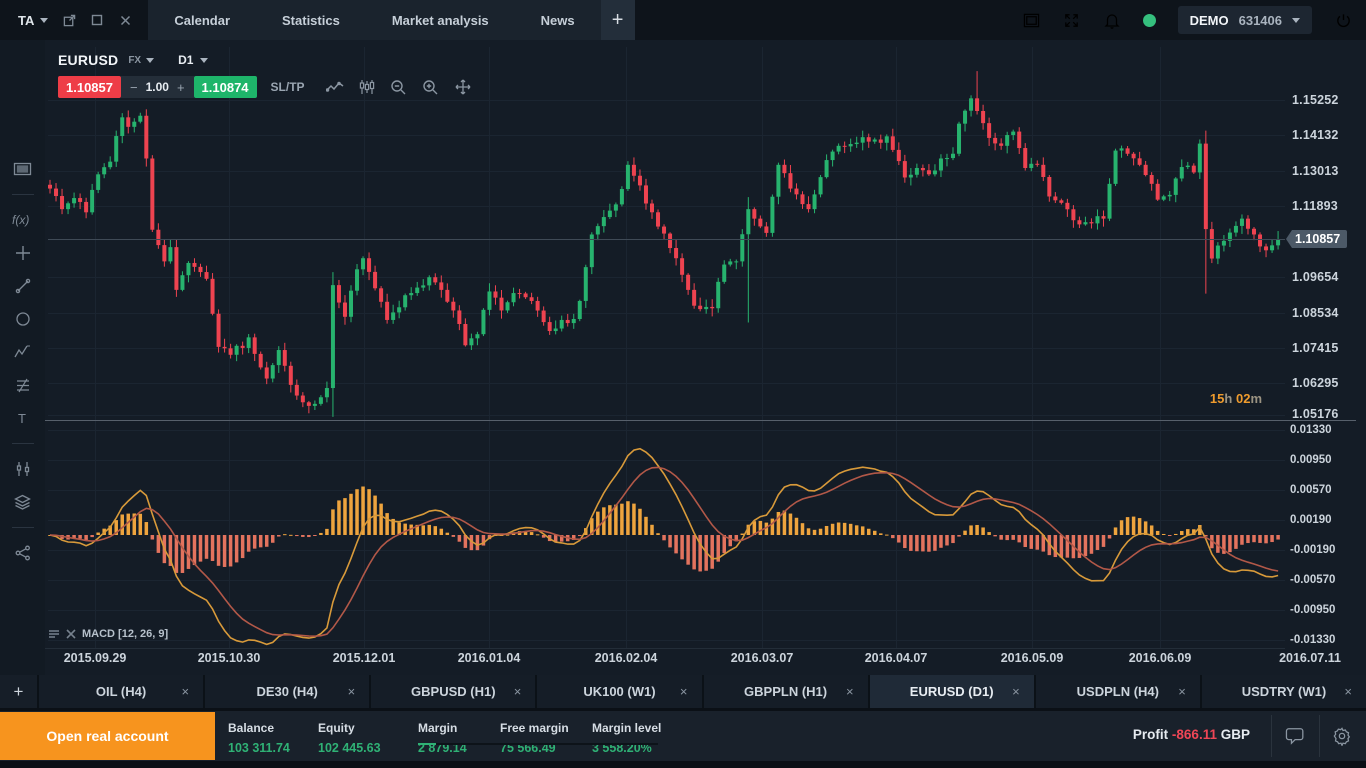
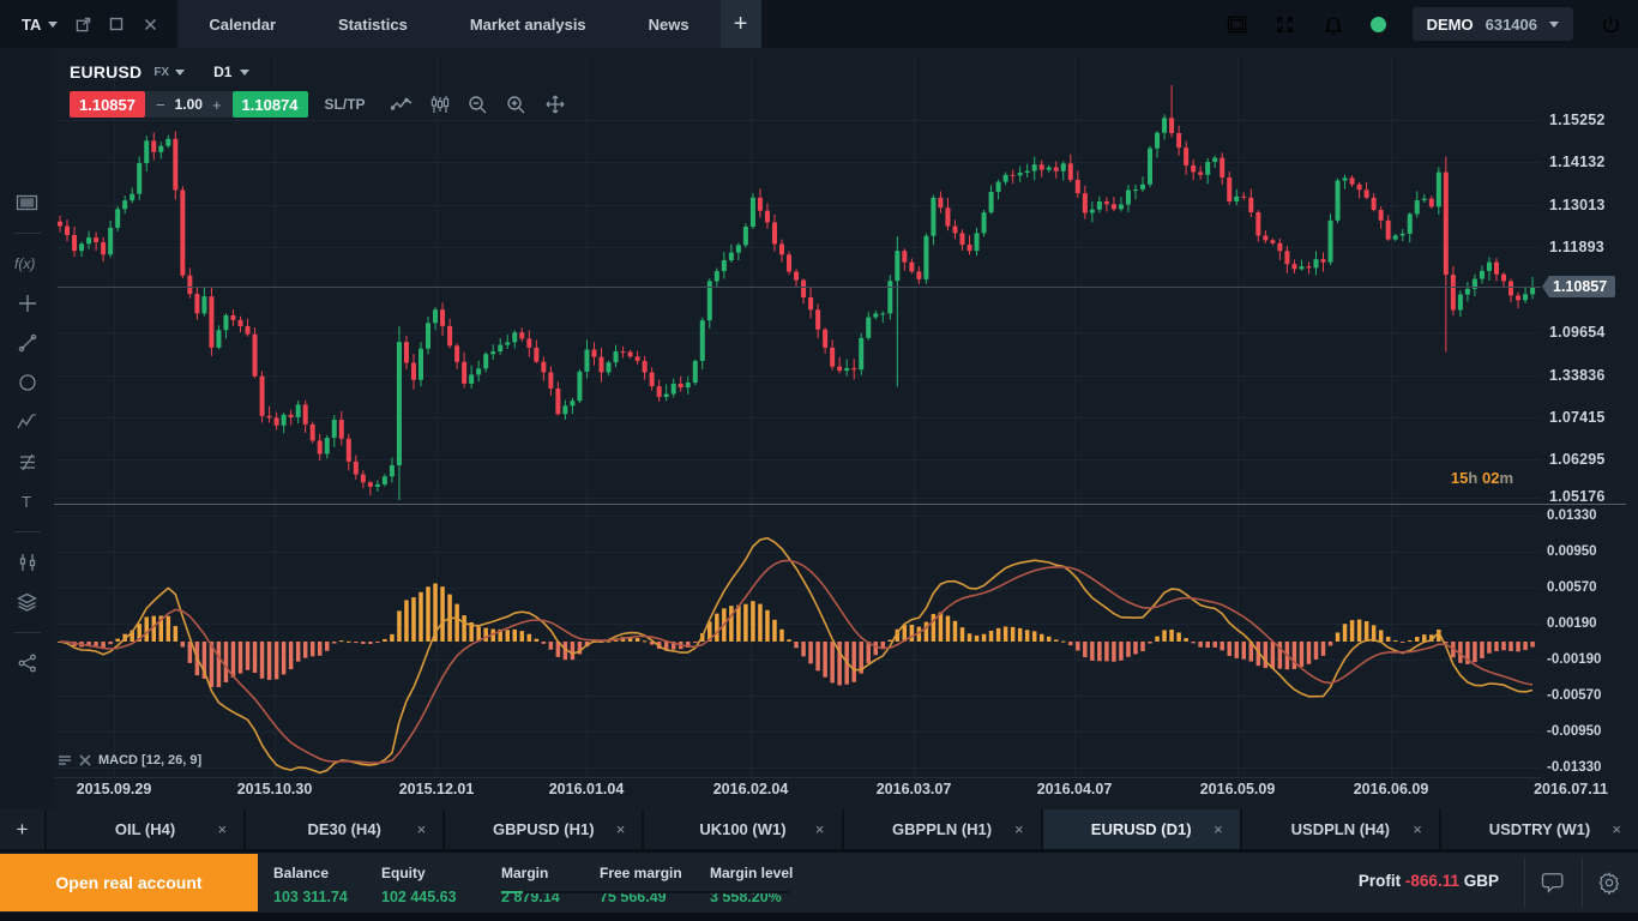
  TA
  Calendar
  Statistics
  Market analysis
  News
  +
  DEMO
  631406
  f(x)
  T
  EURUSD
  FX
  D1
  1.10857
  −
  1.00
  +
  1.10874
  SL/TP
  1.10857
  15h 02m
  MACD [12, 26, 9]
  1.15252
  1.14132
  1.13013
  1.11893
  1.09654
- 1.08534
+ 1.33836
  1.07415
  1.06295
  1.05176
  0.01330
  0.00950
  0.00570
  0.00190
  -0.00190
  -0.00570
  -0.00950
  -0.01330
  2015.09.29
  2015.10.30
  2015.12.01
  2016.01.04
  2016.02.04
  2016.03.07
  2016.04.07
  2016.05.09
  2016.06.09
  2016.07.11
  +
  OIL (H4)
  ×
  DE30 (H4)
  ×
  GBPUSD (H1)
  ×
  UK100 (W1)
  ×
  GBPPLN (H1)
  ×
  EURUSD (D1)
  ×
  USDPLN (H4)
  ×
  USDTRY (W1)
  ×
  Open real account
  Balance
  103 311.74
  Equity
  102 445.63
  Margin
  2 879.14
  Free margin
  75 566.49
  Margin level
  3 558.20%
  Profit -866.11 GBP
